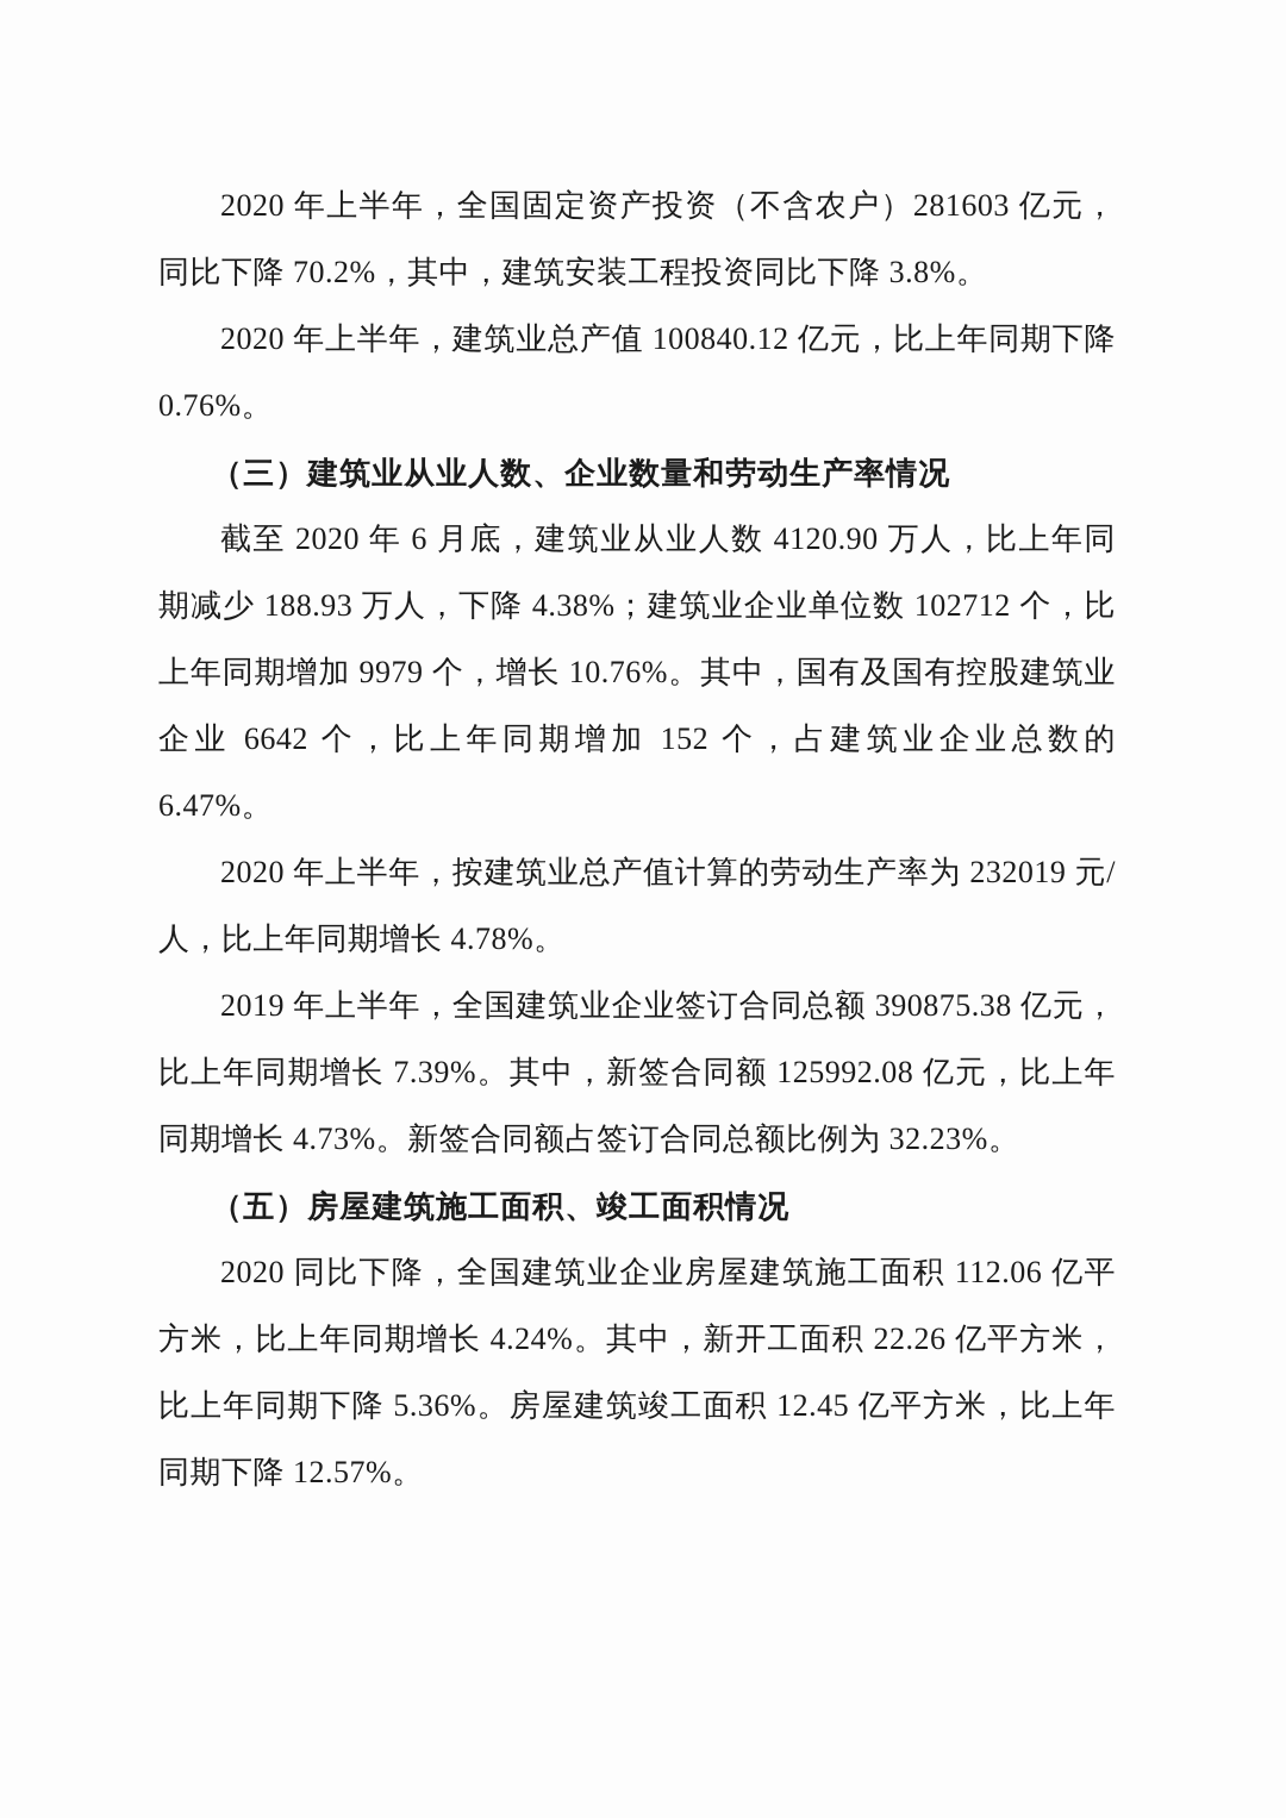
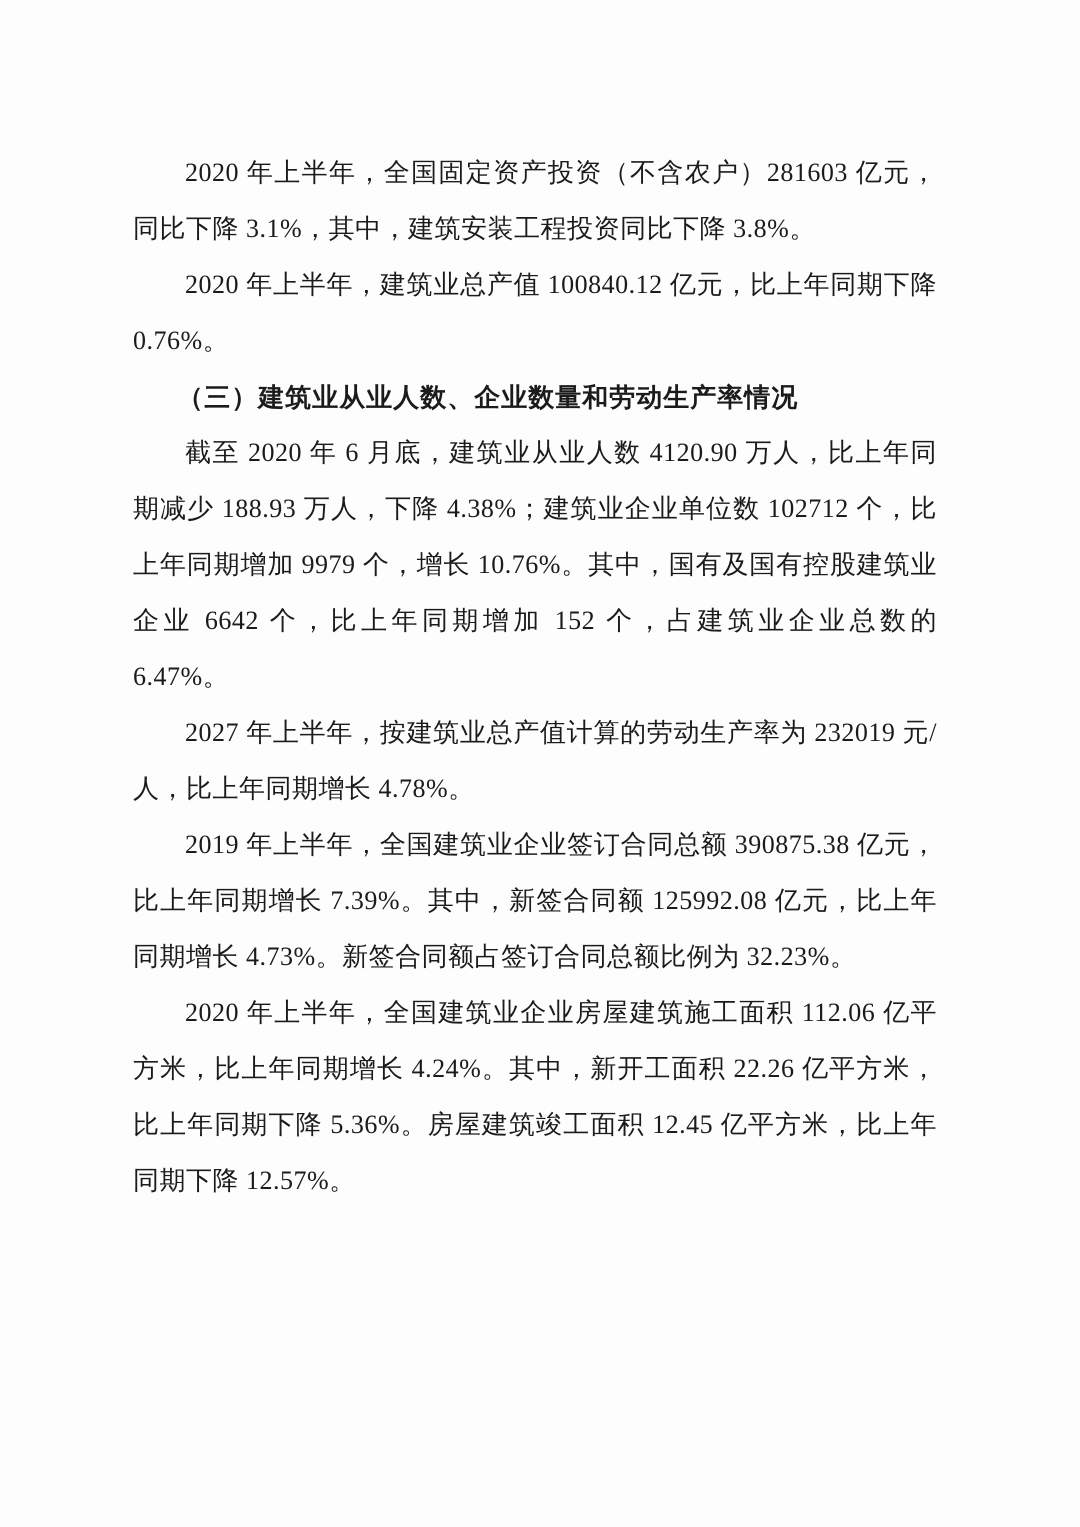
- 2020 年上半年，全国固定资产投资（不含农户）281603 亿元，同比下降 70.2%，其中，建筑安装工程投资同比下降 3.8%。
+ 2020 年上半年，全国固定资产投资（不含农户）281603 亿元，同比下降 3.1%，其中，建筑安装工程投资同比下降 3.8%。
  2020 年上半年，建筑业总产值 100840.12 亿元，比上年同期下降 0.76%。
  （三）建筑业从业人数、企业数量和劳动生产率情况
  截至 2020 年 6 月底，建筑业从业人数 4120.90 万人，比上年同期减少 188.93 万人，下降 4.38%；建筑业企业单位数 102712 个，比上年同期增加 9979 个，增长 10.76%。其中，国有及国有控股建筑业企业 6642 个，比上年同期增加 152 个，占建筑业企业总数的 6.47%。
- 2020 年上半年，按建筑业总产值计算的劳动生产率为 232019 元/人，比上年同期增长 4.78%。
+ 2027 年上半年，按建筑业总产值计算的劳动生产率为 232019 元/人，比上年同期增长 4.78%。
  2019 年上半年，全国建筑业企业签订合同总额 390875.38 亿元，比上年同期增长 7.39%。其中，新签合同额 125992.08 亿元，比上年同期增长 4.73%。新签合同额占签订合同总额比例为 32.23%。
- （五）房屋建筑施工面积、竣工面积情况
- 2020 同比下降，全国建筑业企业房屋建筑施工面积 112.06 亿平方米，比上年同期增长 4.24%。其中，新开工面积 22.26 亿平方米，比上年同期下降 5.36%。房屋建筑竣工面积 12.45 亿平方米，比上年同期下降 12.57%。
+ 2020 年上半年，全国建筑业企业房屋建筑施工面积 112.06 亿平方米，比上年同期增长 4.24%。其中，新开工面积 22.26 亿平方米，比上年同期下降 5.36%。房屋建筑竣工面积 12.45 亿平方米，比上年同期下降 12.57%。
